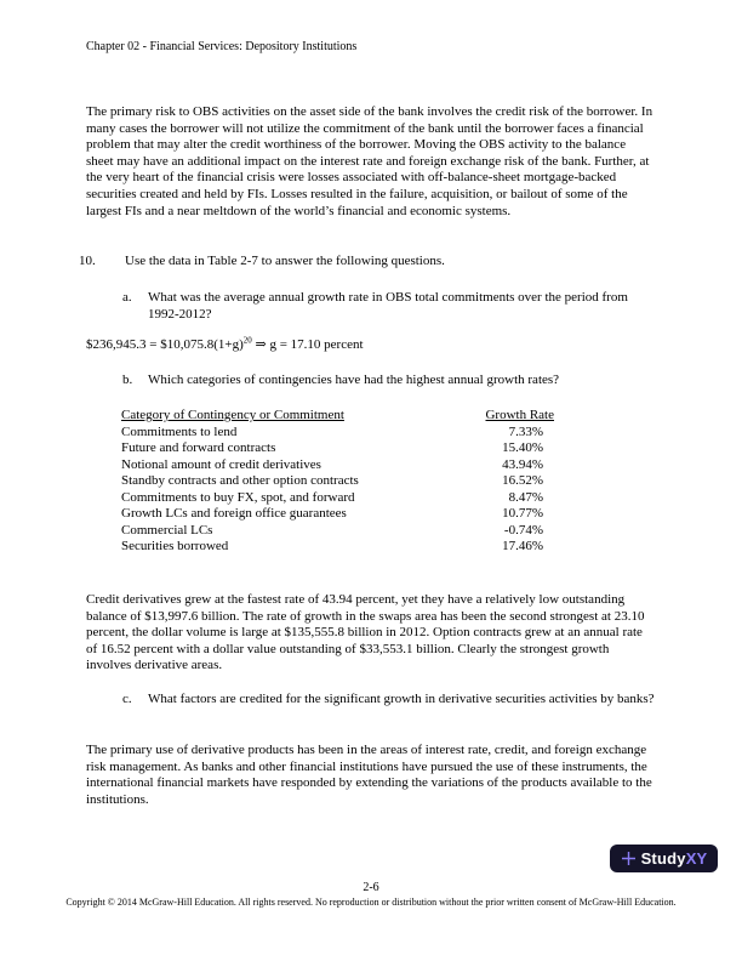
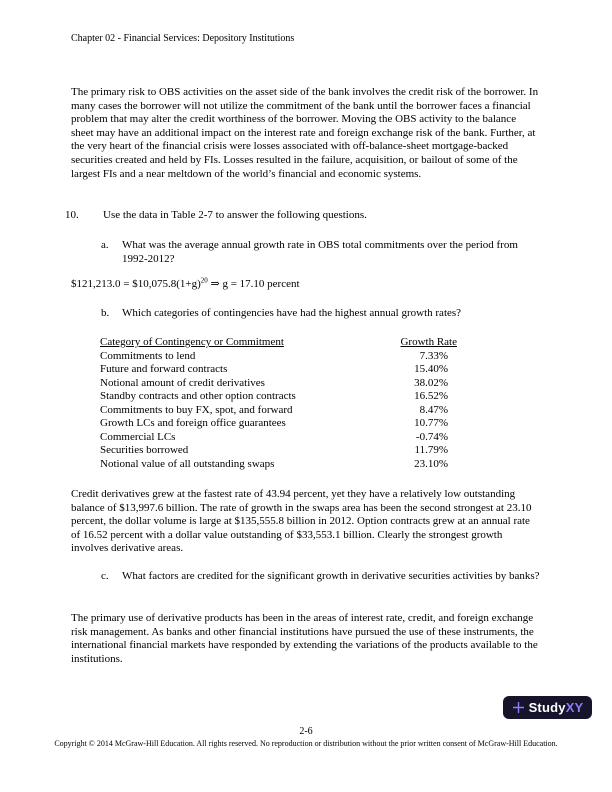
  Chapter 02 - Financial Services: Depository Institutions
  The primary risk to OBS activities on the asset side of the bank involves the credit risk of the borrower. In many cases the borrower will not utilize the commitment of the bank until the borrower faces a financial problem that may alter the credit worthiness of the borrower. Moving the OBS activity to the balance sheet may have an additional impact on the interest rate and foreign exchange risk of the bank. Further, at the very heart of the financial crisis were losses associated with off-balance-sheet mortgage-backed securities created and held by FIs. Losses resulted in the failure, acquisition, or bailout of some of the largest FIs and a near meltdown of the world’s financial and economic systems.
  10.
  Use the data in Table 2-7 to answer the following questions.
  a.
  What was the average annual growth rate in OBS total commitments over the period from 1992-2012?
- $236,945.3 = $10,075.8(1+g)20 ⇒ g = 17.10 percent
+ $121,213.0 = $10,075.8(1+g)20 ⇒ g = 17.10 percent
  b.
  Which categories of contingencies have had the highest annual growth rates?
  Category of Contingency or Commitment
  Growth Rate
  Commitments to lend
  7.33%
  Future and forward contracts
  15.40%
  Notional amount of credit derivatives
- 43.94%
+ 38.02%
  Standby contracts and other option contracts
  16.52%
  Commitments to buy FX, spot, and forward
  8.47%
  Growth LCs and foreign office guarantees
  10.77%
  Commercial LCs
  -0.74%
  Securities borrowed
- 17.46%
+ 11.79%
+ Notional value of all outstanding swaps
+ 23.10%
  Credit derivatives grew at the fastest rate of 43.94 percent, yet they have a relatively low outstanding balance of $13,997.6 billion. The rate of growth in the swaps area has been the second strongest at 23.10 percent, the dollar volume is large at $135,555.8 billion in 2012. Option contracts grew at an annual rate of 16.52 percent with a dollar value outstanding of $33,553.1 billion. Clearly the strongest growth involves derivative areas.
  c.
  What factors are credited for the significant growth in derivative securities activities by banks?
  The primary use of derivative products has been in the areas of interest rate, credit, and foreign exchange risk management. As banks and other financial institutions have pursued the use of these instruments, the international financial markets have responded by extending the variations of the products available to the institutions.
  Study
  XY
  2-6
  Copyright © 2014 McGraw-Hill Education. All rights reserved. No reproduction or distribution without the prior written consent of McGraw-Hill Education.
